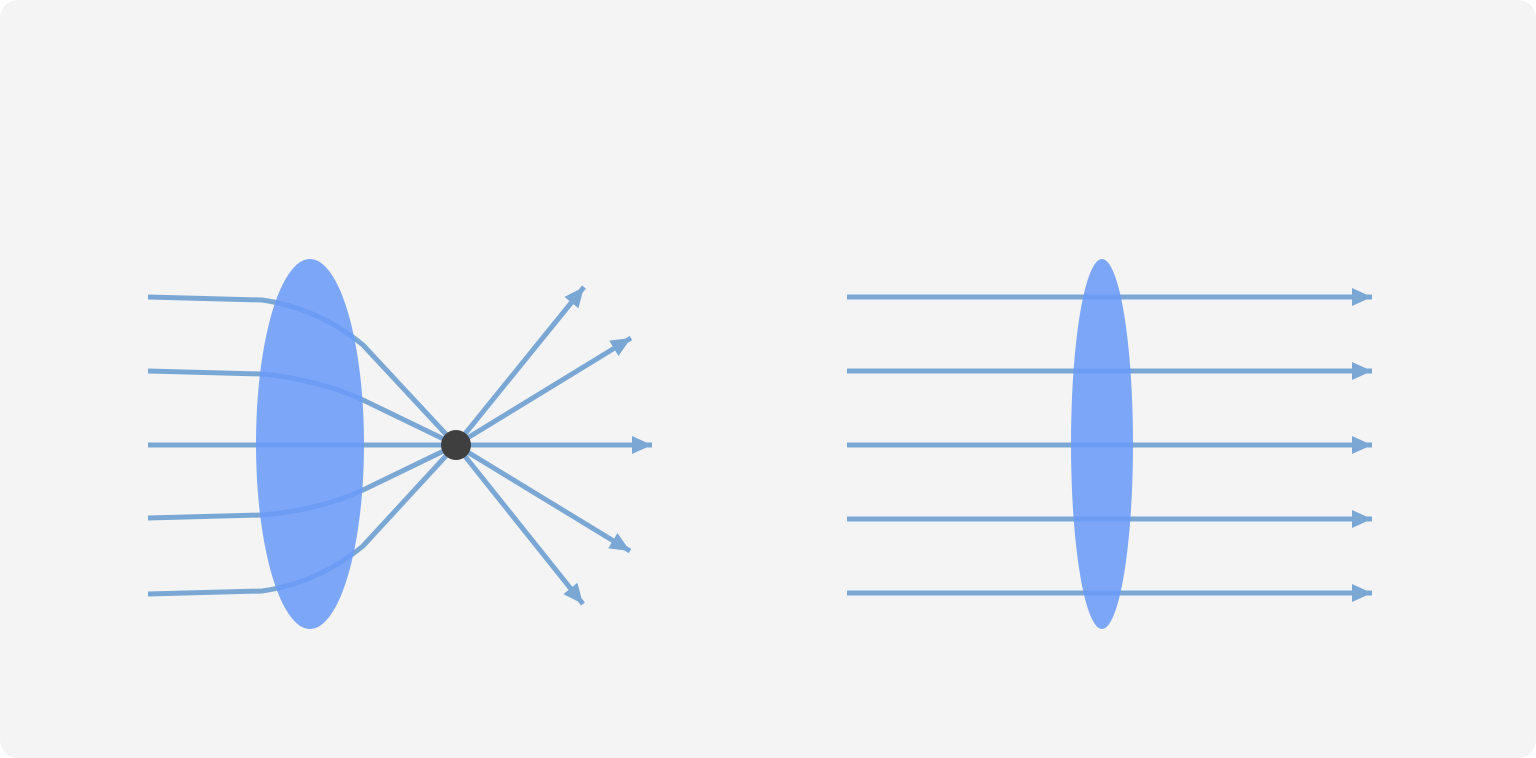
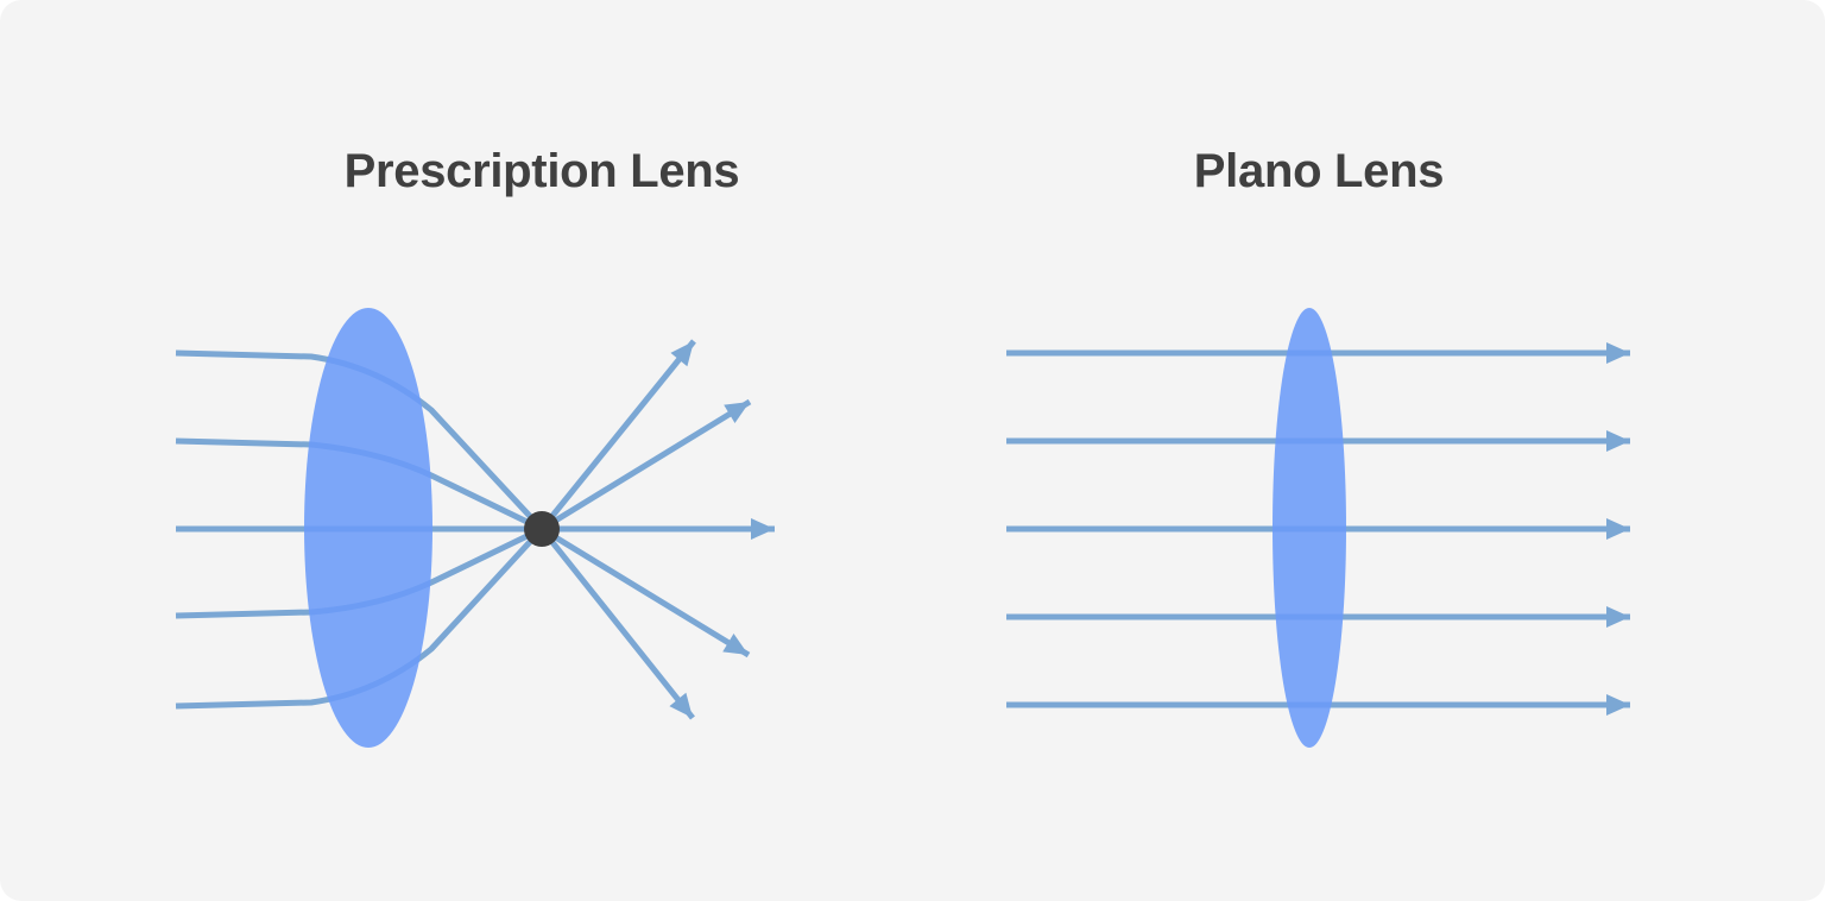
+ Prescription Lens
+ Plano Lens
